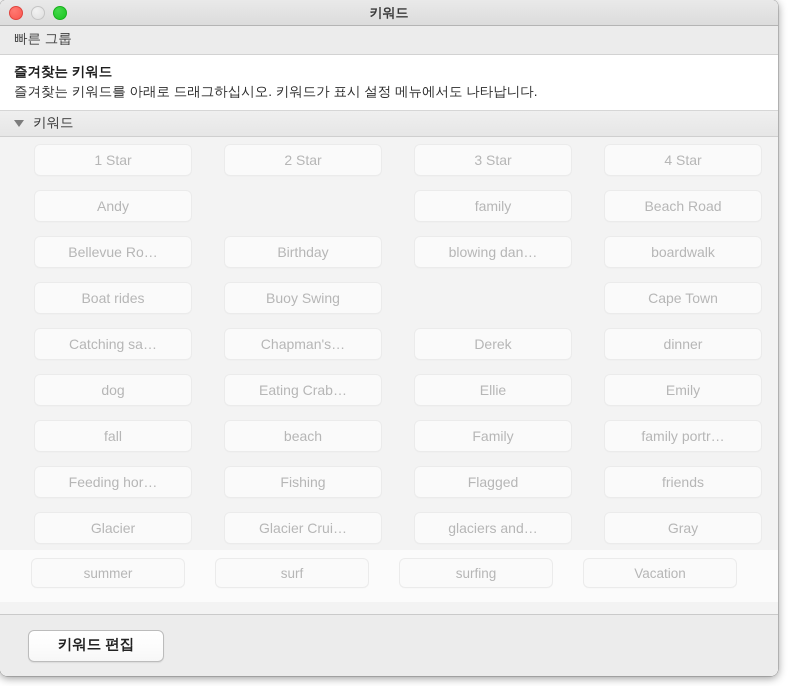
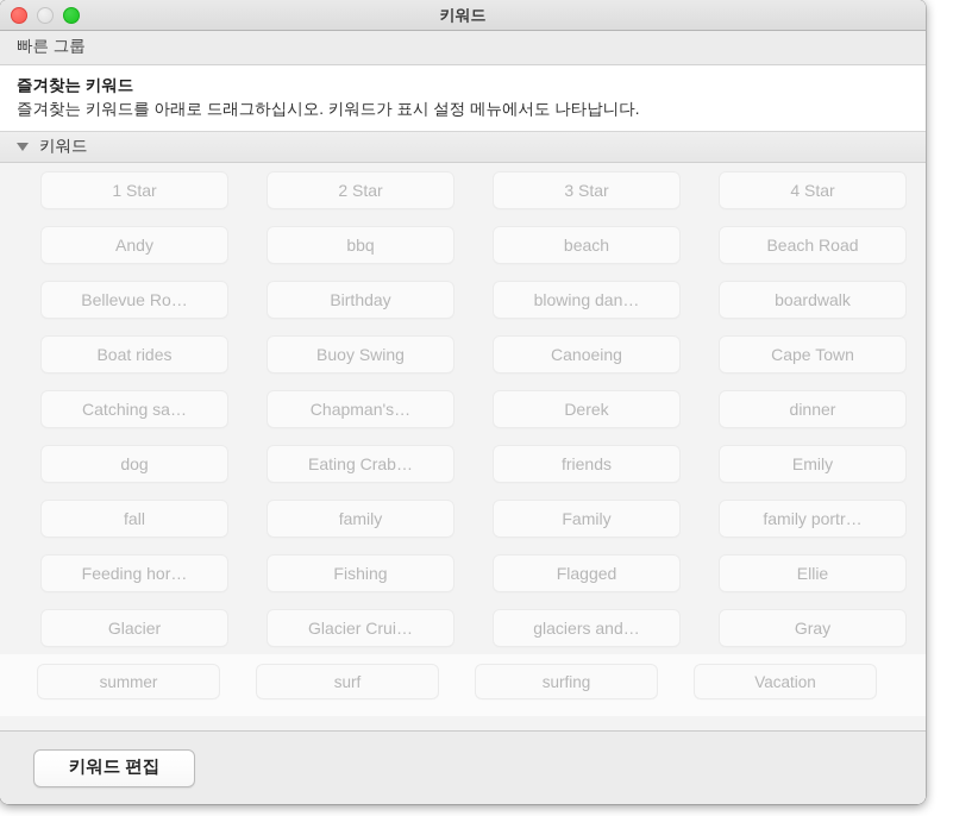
  키워드
  빠른 그룹
  즐겨찾는 키워드
  즐겨찾는 키워드를 아래로 드래그하십시오. 키워드가 표시 설정 메뉴에서도 나타납니다.
  키워드
  1 Star
  2 Star
  3 Star
  4 Star
  Andy
+ bbq
- family
+ beach
  Beach Road
  Bellevue Ro…
  Birthday
  blowing dan…
  boardwalk
  Boat rides
  Buoy Swing
+ Canoeing
  Cape Town
  Catching sa…
  Chapman's…
  Derek
  dinner
  dog
  Eating Crab…
- Ellie
+ friends
  Emily
  fall
- beach
+ family
  Family
  family portr…
  Feeding hor…
  Fishing
  Flagged
- friends
+ Ellie
  Glacier
  Glacier Crui…
  glaciers and…
  Gray
  summer
  surf
  surfing
  Vacation
  키워드 편집
